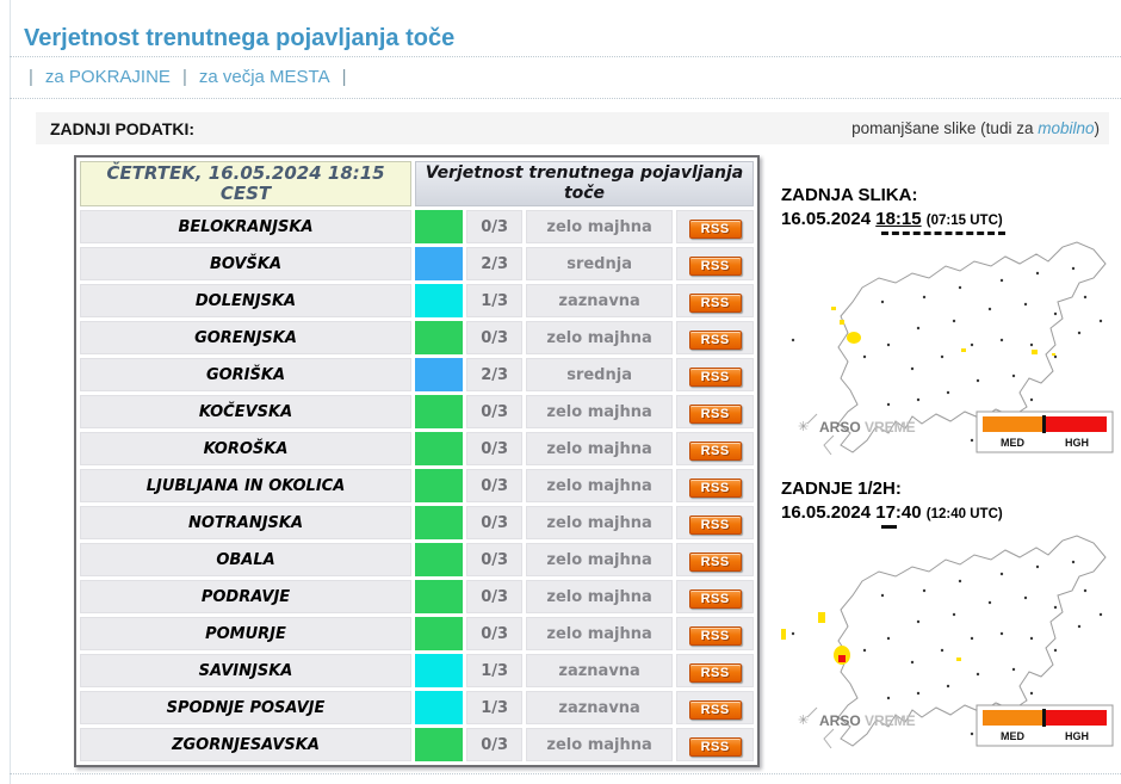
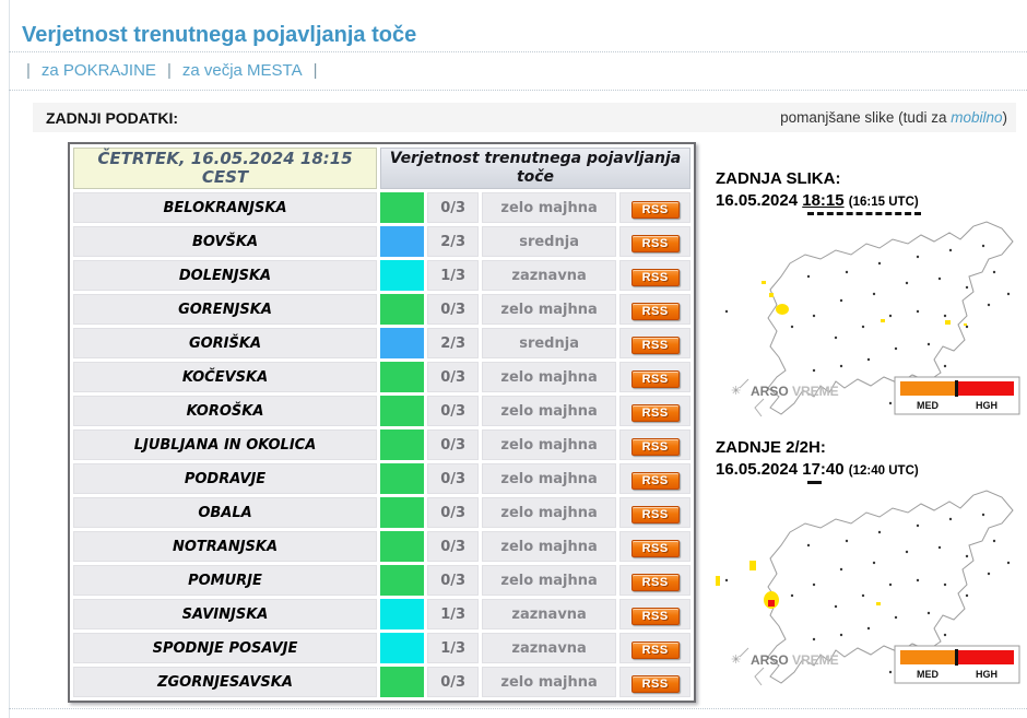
  Verjetnost trenutnega pojavljanja toče
  | za POKRAJINE | za večja MESTA |
  ZADNJI PODATKI:
  pomanjšane slike (tudi za mobilno)
  ČETRTEK, 16.05.2024 18:15 CEST	Verjetnost trenutnega pojavljanja toče
  BELOKRANJSKA		0/3	zelo majhna	RSS
  BOVŠKA		2/3	srednja	RSS
  DOLENJSKA		1/3	zaznavna	RSS
  GORENJSKA		0/3	zelo majhna	RSS
  GORIŠKA		2/3	srednja	RSS
  KOČEVSKA		0/3	zelo majhna	RSS
  KOROŠKA		0/3	zelo majhna	RSS
  LJUBLJANA IN OKOLICA		0/3	zelo majhna	RSS
- NOTRANJSKA		0/3	zelo majhna	RSS
+ PODRAVJE		0/3	zelo majhna	RSS
  OBALA		0/3	zelo majhna	RSS
- PODRAVJE		0/3	zelo majhna	RSS
+ NOTRANJSKA		0/3	zelo majhna	RSS
  POMURJE		0/3	zelo majhna	RSS
  SAVINJSKA		1/3	zaznavna	RSS
  SPODNJE POSAVJE		1/3	zaznavna	RSS
  ZGORNJESAVSKA		0/3	zelo majhna	RSS
  ZADNJA SLIKA:
- 16.05.2024 18:15 (07:15 UTC)
+ 16.05.2024 18:15 (16:15 UTC)
  ✳
  ARSO
  VREME
  MED
  HGH
- ZADNJE 1/2H:
+ ZADNJE 2/2H:
  16.05.2024 17:40 (12:40 UTC)
  ✳
  ARSO
  VREME
  MED
  HGH
